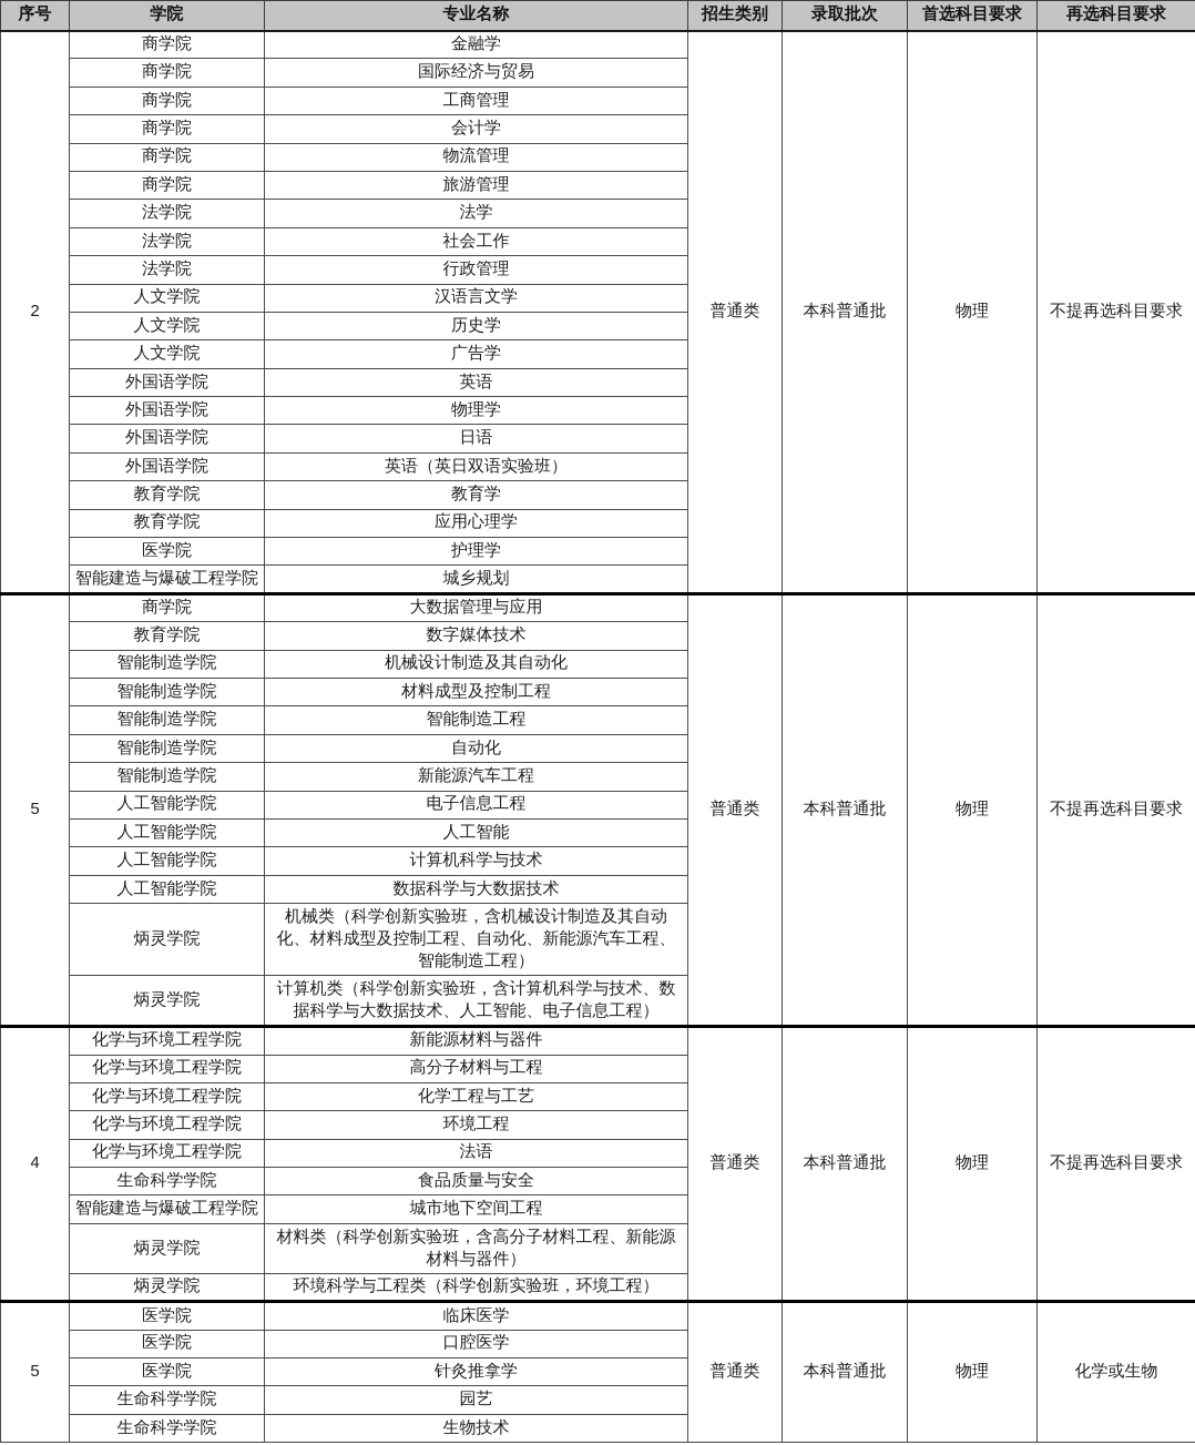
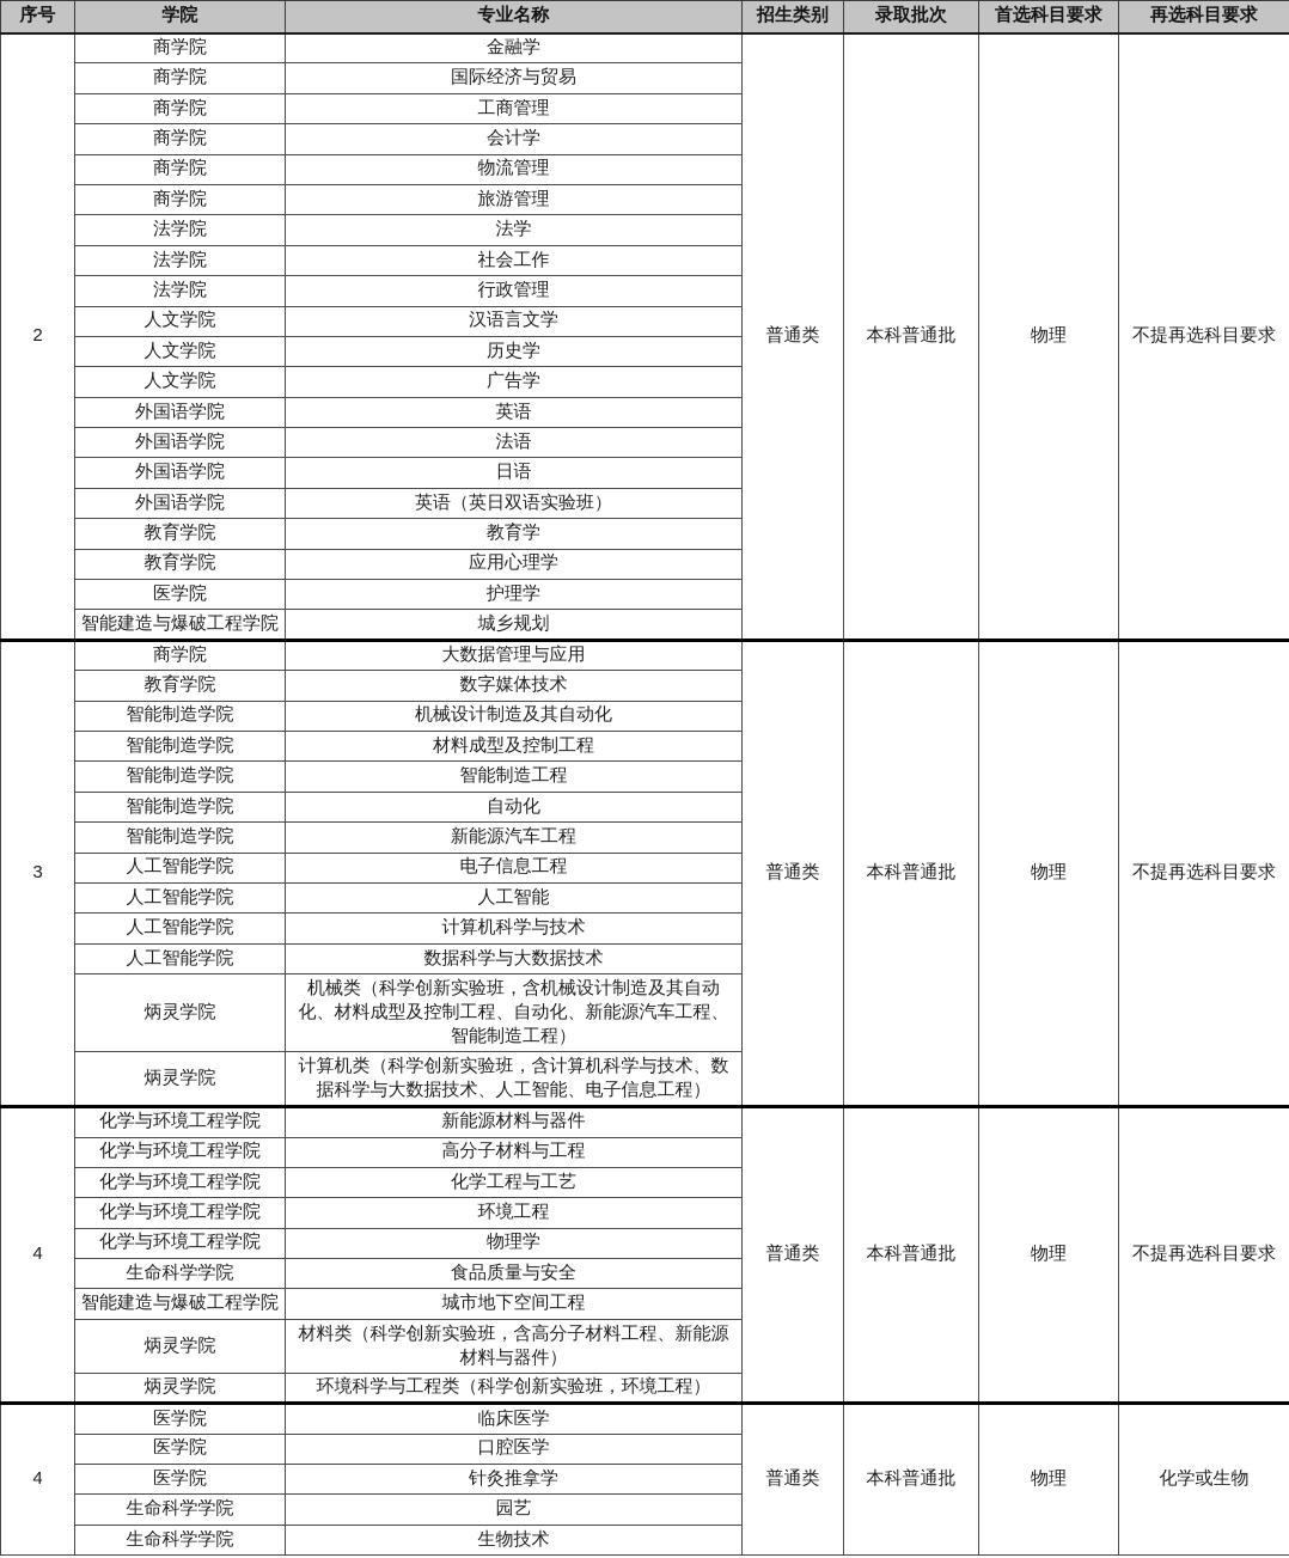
  序号	学院	专业名称	招生类别	录取批次	首选科目要求	再选科目要求
  2	商学院	金融学	普通类	本科普通批	物理	不提再选科目要求
  商学院	国际经济与贸易
  商学院	工商管理
  商学院	会计学
  商学院	物流管理
  商学院	旅游管理
  法学院	法学
  法学院	社会工作
  法学院	行政管理
  人文学院	汉语言文学
  人文学院	历史学
  人文学院	广告学
  外国语学院	英语
- 外国语学院	物理学
+ 外国语学院	法语
  外国语学院	日语
  外国语学院	英语（英日双语实验班）
  教育学院	教育学
  教育学院	应用心理学
  医学院	护理学
  智能建造与爆破工程学院	城乡规划
- 5	商学院	大数据管理与应用	普通类	本科普通批	物理	不提再选科目要求
+ 3	商学院	大数据管理与应用	普通类	本科普通批	物理	不提再选科目要求
  教育学院	数字媒体技术
  智能制造学院	机械设计制造及其自动化
  智能制造学院	材料成型及控制工程
  智能制造学院	智能制造工程
  智能制造学院	自动化
  智能制造学院	新能源汽车工程
  人工智能学院	电子信息工程
  人工智能学院	人工智能
  人工智能学院	计算机科学与技术
  人工智能学院	数据科学与大数据技术
  炳灵学院	机械类（科学创新实验班，含机械设计制造及其自动化、材料成型及控制工程、自动化、新能源汽车工程、智能制造工程）
  炳灵学院	计算机类（科学创新实验班，含计算机科学与技术、数据科学与大数据技术、人工智能、电子信息工程）
  4	化学与环境工程学院	新能源材料与器件	普通类	本科普通批	物理	不提再选科目要求
  化学与环境工程学院	高分子材料与工程
  化学与环境工程学院	化学工程与工艺
  化学与环境工程学院	环境工程
- 化学与环境工程学院	法语
+ 化学与环境工程学院	物理学
  生命科学学院	食品质量与安全
  智能建造与爆破工程学院	城市地下空间工程
  炳灵学院	材料类（科学创新实验班，含高分子材料工程、新能源材料与器件）
  炳灵学院	环境科学与工程类（科学创新实验班，环境工程）
- 5	医学院	临床医学	普通类	本科普通批	物理	化学或生物
+ 4	医学院	临床医学	普通类	本科普通批	物理	化学或生物
  医学院	口腔医学
  医学院	针灸推拿学
  生命科学学院	园艺
  生命科学学院	生物技术
